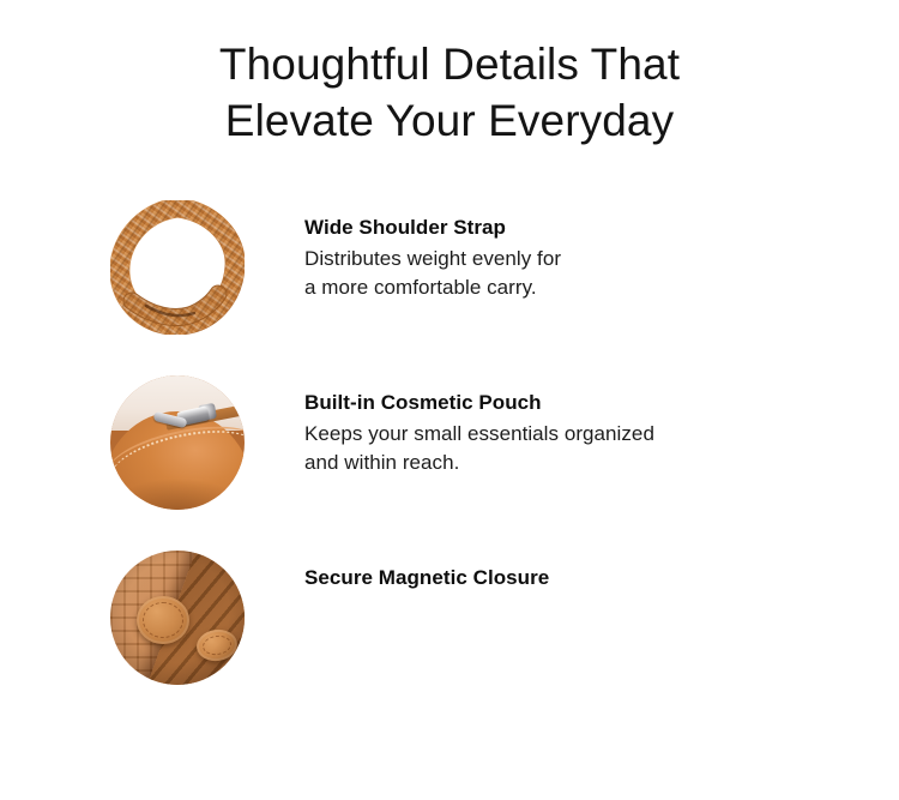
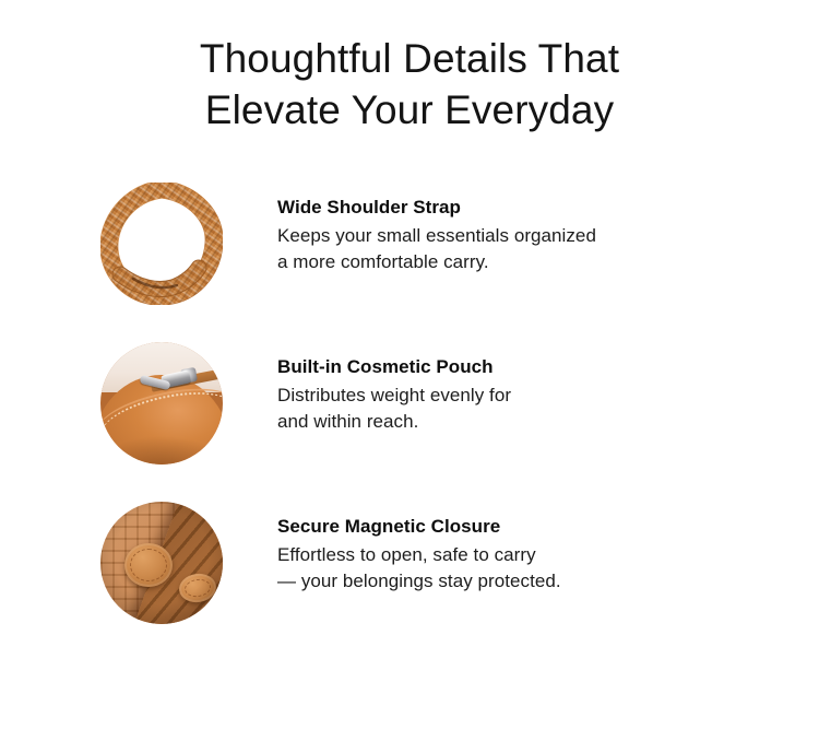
  Thoughtful Details That
  Elevate Your Everyday
  Wide Shoulder Strap
- Distributes weight evenly for
+ Keeps your small essentials organized
  a more comfortable carry.
  Built-in Cosmetic Pouch
- Keeps your small essentials organized
+ Distributes weight evenly for
  and within reach.
  Secure Magnetic Closure
+ Effortless to open, safe to carry
+ — your belongings stay protected.
